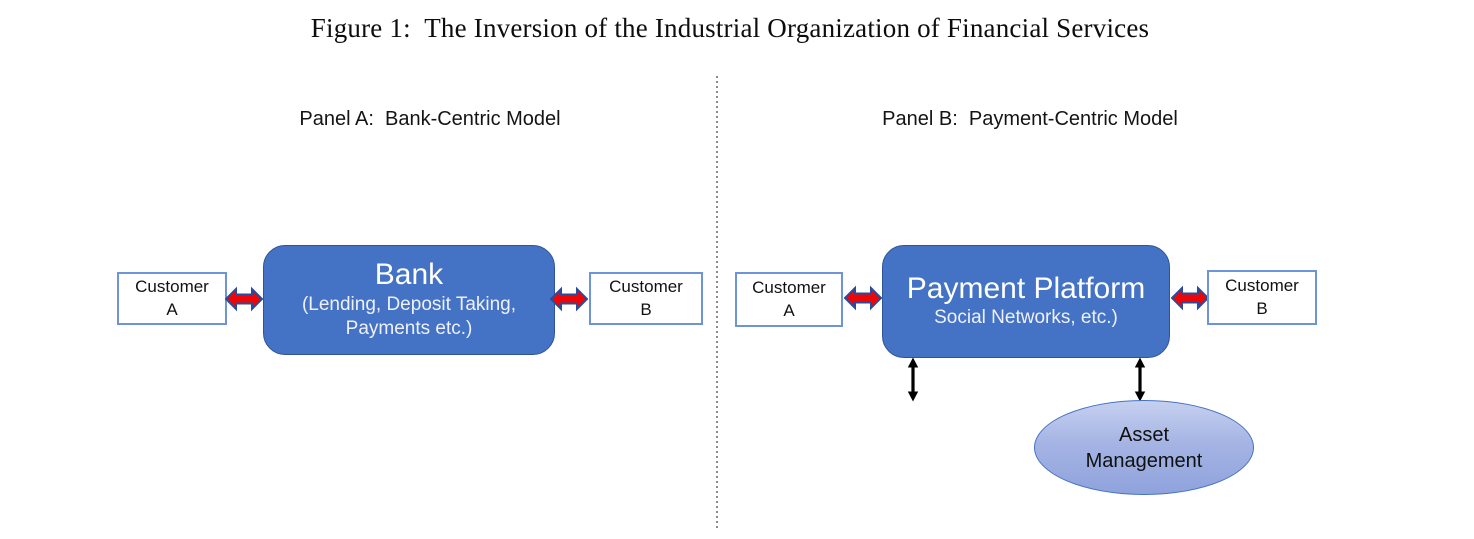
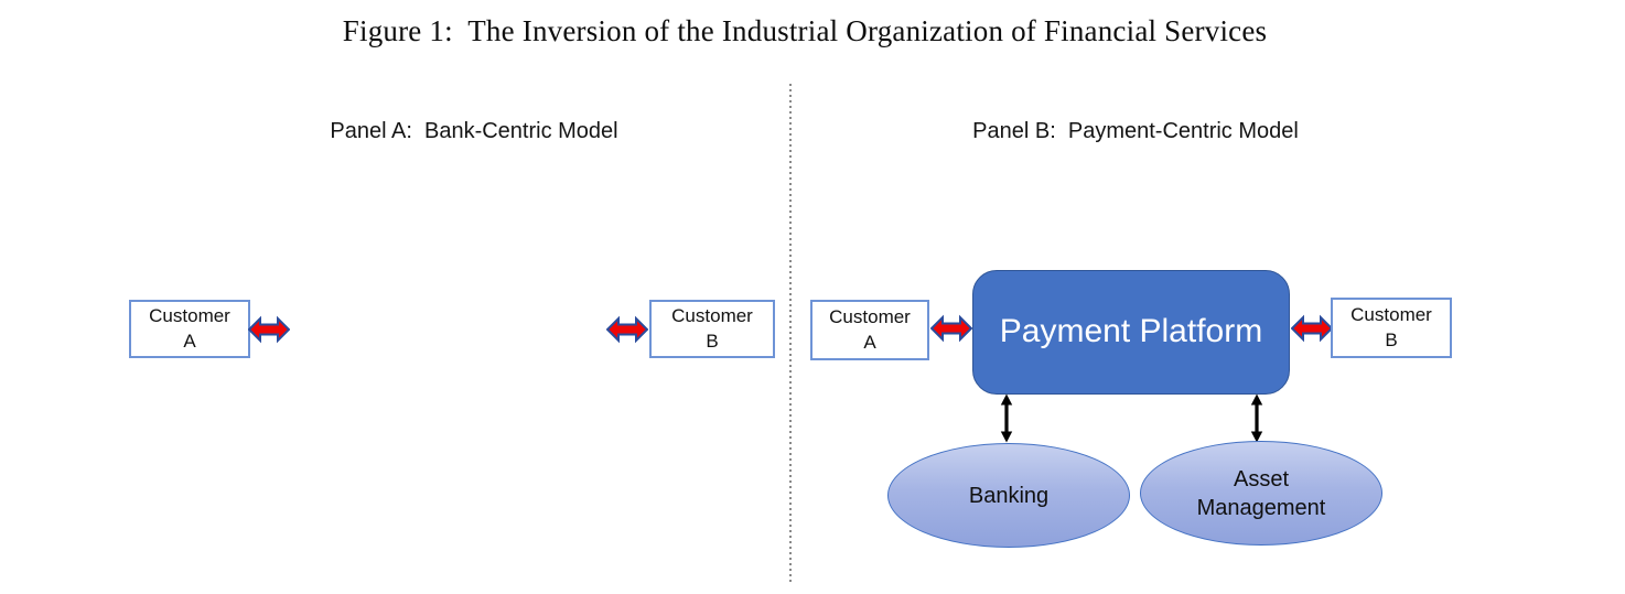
  Figure 1: The Inversion of the Industrial Organization of Financial Services
  Panel A: Bank-Centric Model
  Customer
  A
- Bank
- (Lending, Deposit Taking,
- Payments etc.)
  Customer
  B
  Panel B: Payment-Centric Model
  Customer
  A
  Payment Platform
- Social Networks, etc.)
  Customer
  B
+ Banking
  Asset
  Management
